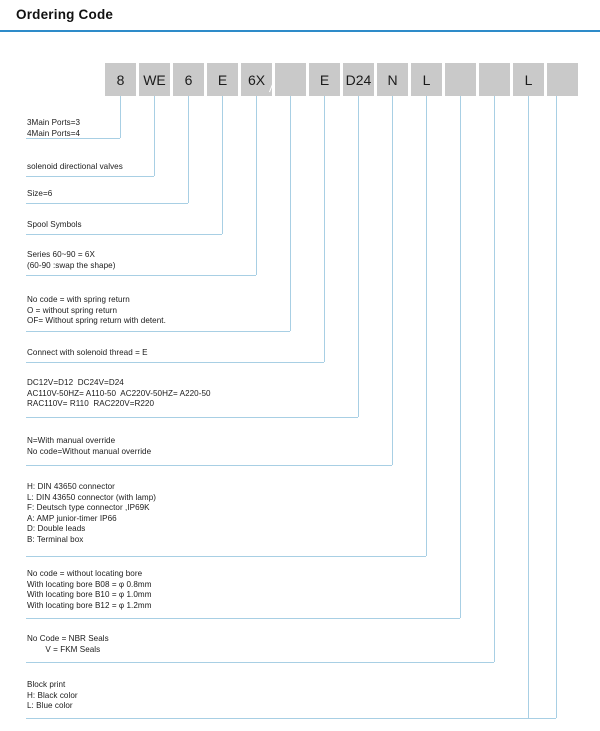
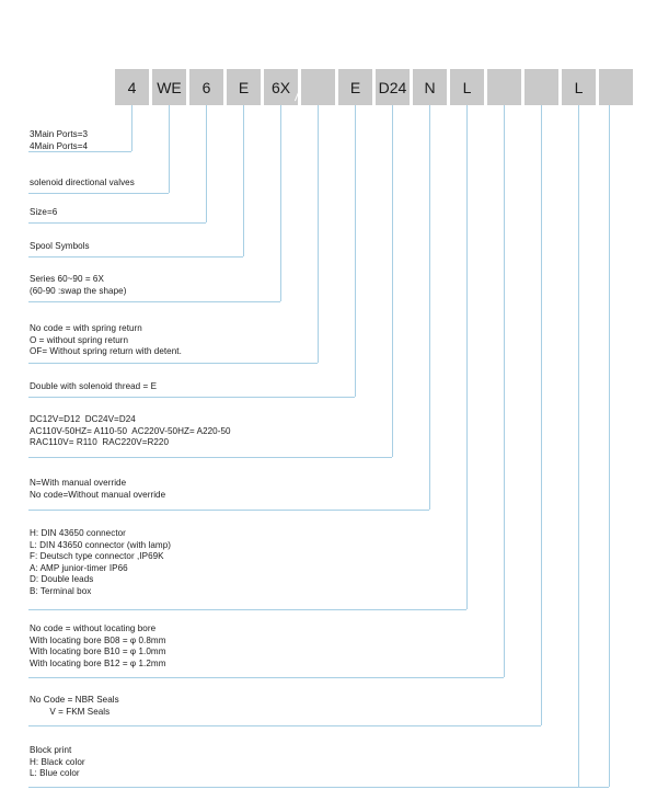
- Ordering Code
- 8
+ 4
  WE
  6
  E
  6X
  E
  D24
  N
  L
  L
  3Main Ports=3
  4Main Ports=4
  solenoid directional valves
  Size=6
  Spool Symbols
  Series 60~90 = 6X
  (60-90 :swap the shape)
  No code = with spring return
  O = without spring return
  OF= Without spring return with detent.
- Connect with solenoid thread = E
+ Double with solenoid thread = E
  DC12V=D12 DC24V=D24
  AC110V-50HZ= A110-50 AC220V-50HZ= A220-50
  RAC110V= R110 RAC220V=R220
  N=With manual override
  No code=Without manual override
  H: DIN 43650 connector
  L: DIN 43650 connector (with lamp)
  F: Deutsch type connector ,IP69K
  A: AMP junior-timer IP66
  D: Double leads
  B: Terminal box
  No code = without locating bore
  With locating bore B08 = φ 0.8mm
  With locating bore B10 = φ 1.0mm
  With locating bore B12 = φ 1.2mm
  No Code = NBR Seals
  V = FKM Seals
  Block print
  H: Black color
  L: Blue color
